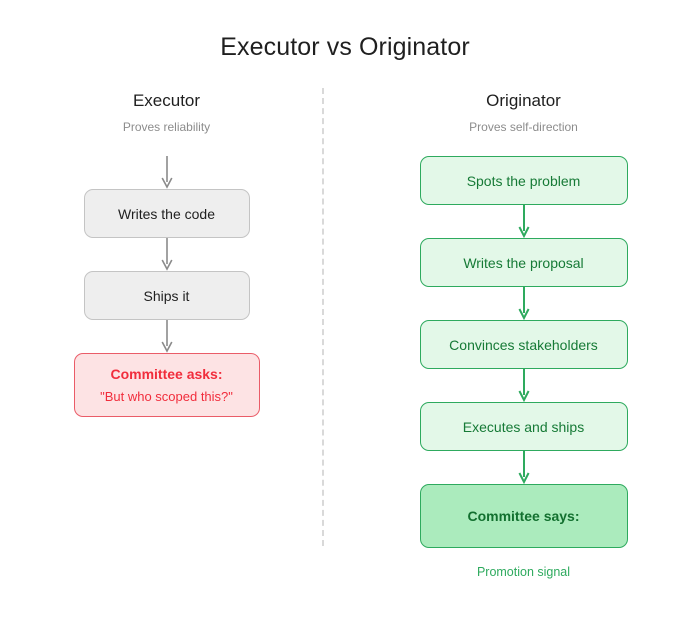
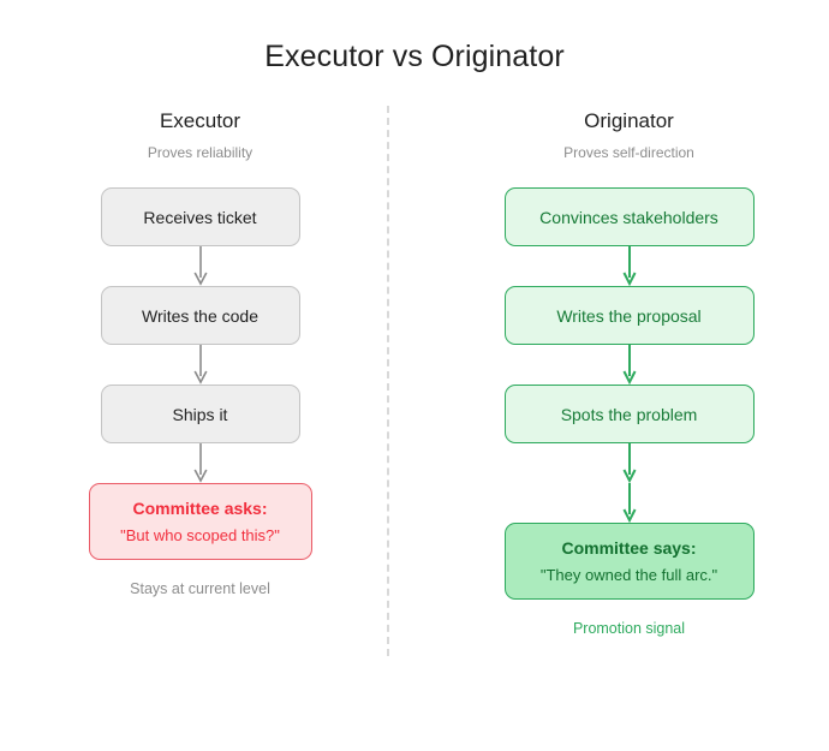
  Executor vs Originator
  Executor
  Proves reliability
+ Receives ticket
  Writes the code
  Ships it
  Committee asks:
  "But who scoped this?"
+ Stays at current level
  Originator
  Proves self-direction
- Spots the problem
+ Convinces stakeholders
  Writes the proposal
- Convinces stakeholders
+ Spots the problem
- Executes and ships
  Committee says:
+ "They owned the full arc."
  Promotion signal
